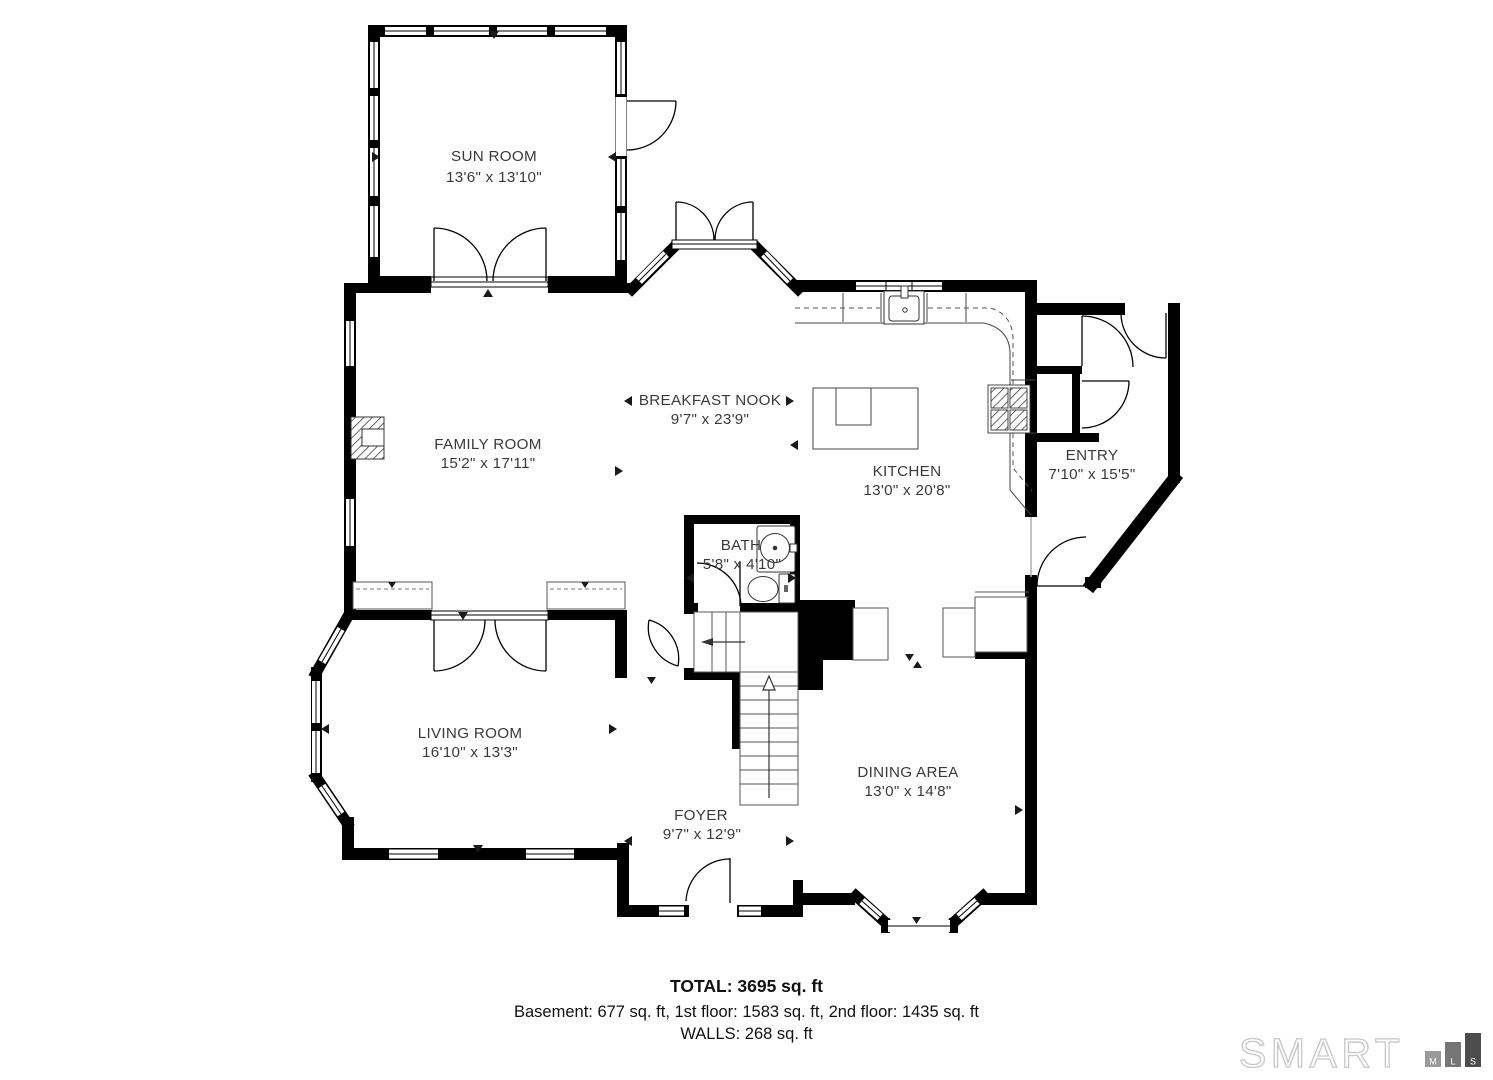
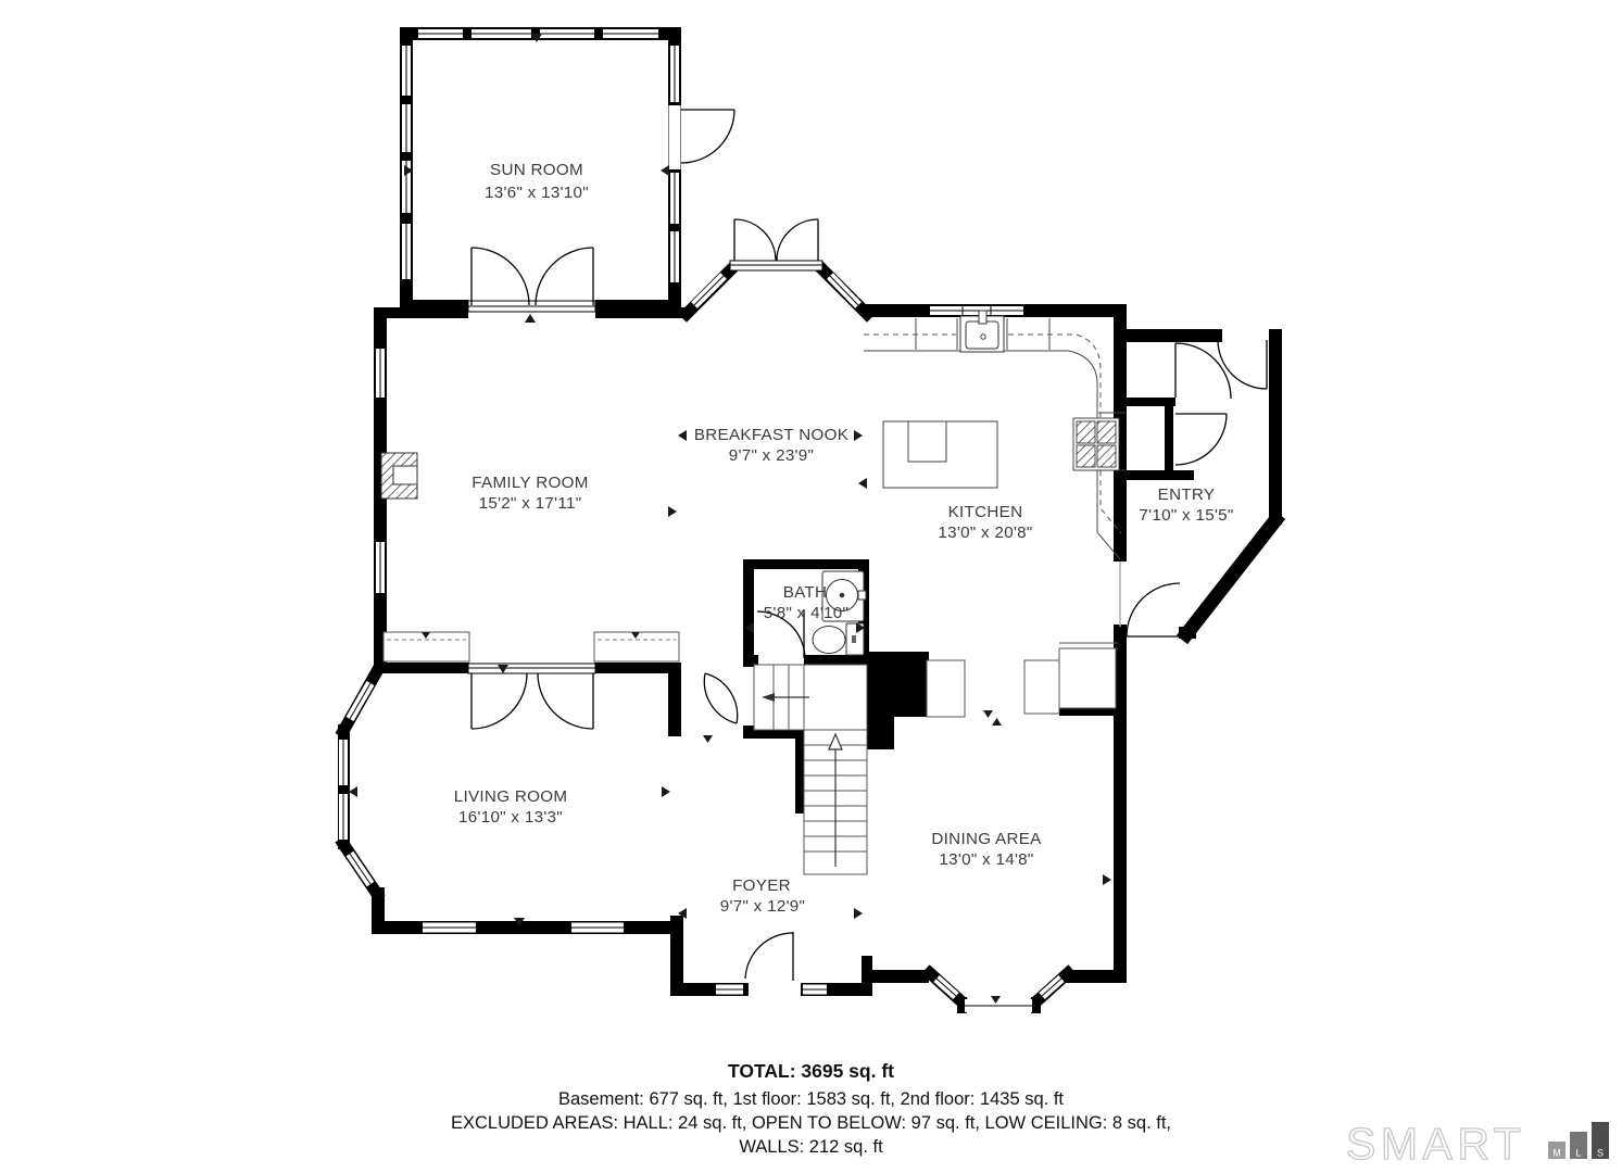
  SUN ROOM
  13'6" x 13'10"
  FAMILY ROOM
  15'2" x 17'11"
  BREAKFAST NOOK
  9'7" x 23'9"
  KITCHEN
  13'0" x 20'8"
  ENTRY
  7'10" x 15'5"
  BATH
  5'8" x 4'10"
  LIVING ROOM
  16'10" x 13'3"
  FOYER
  9'7" x 12'9"
  DINING AREA
  13'0" x 14'8"
  TOTAL: 3695 sq. ft
  Basement: 677 sq. ft, 1st floor: 1583 sq. ft, 2nd floor: 1435 sq. ft
+ EXCLUDED AREAS: HALL: 24 sq. ft, OPEN TO BELOW: 97 sq. ft, LOW CEILING: 8 sq. ft,
- WALLS: 268 sq. ft
+ WALLS: 212 sq. ft
  SMART
  M
  L
  S
